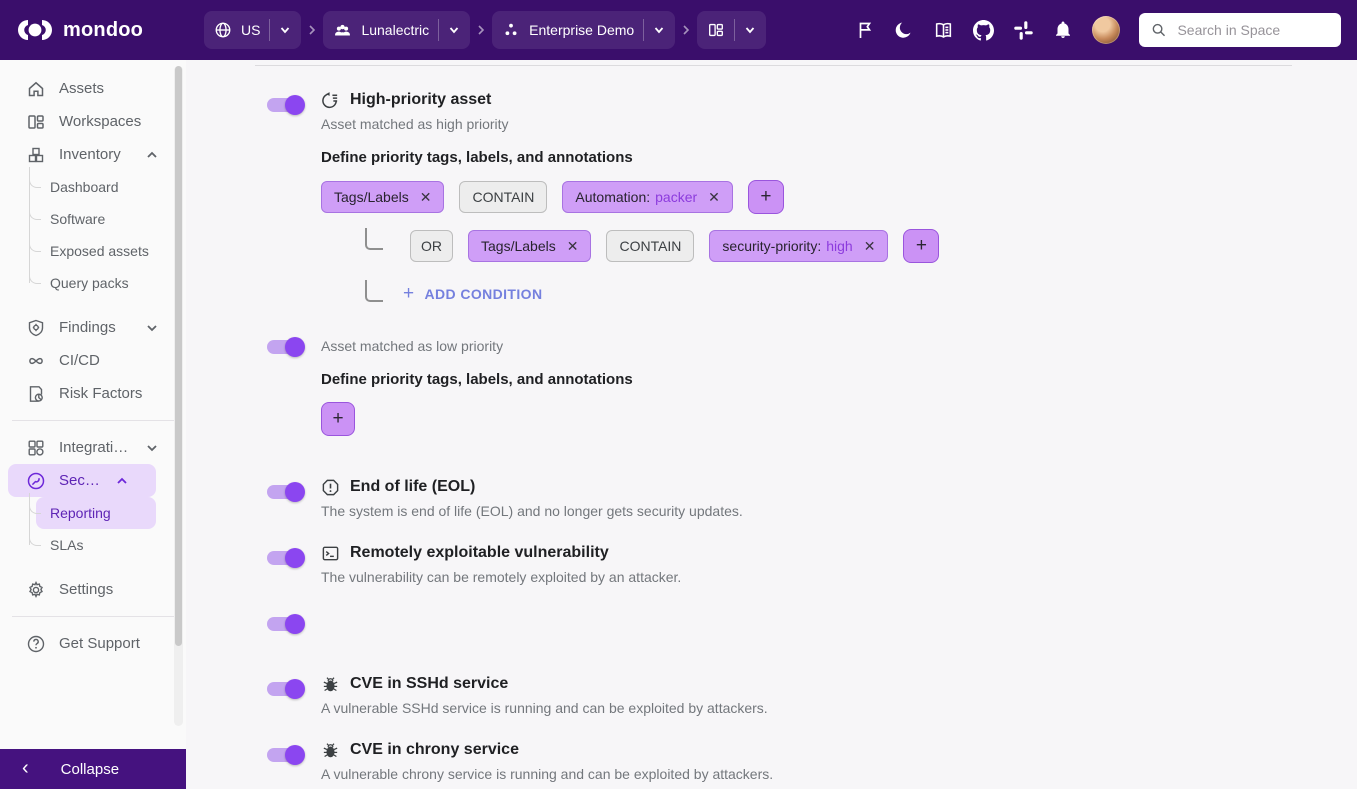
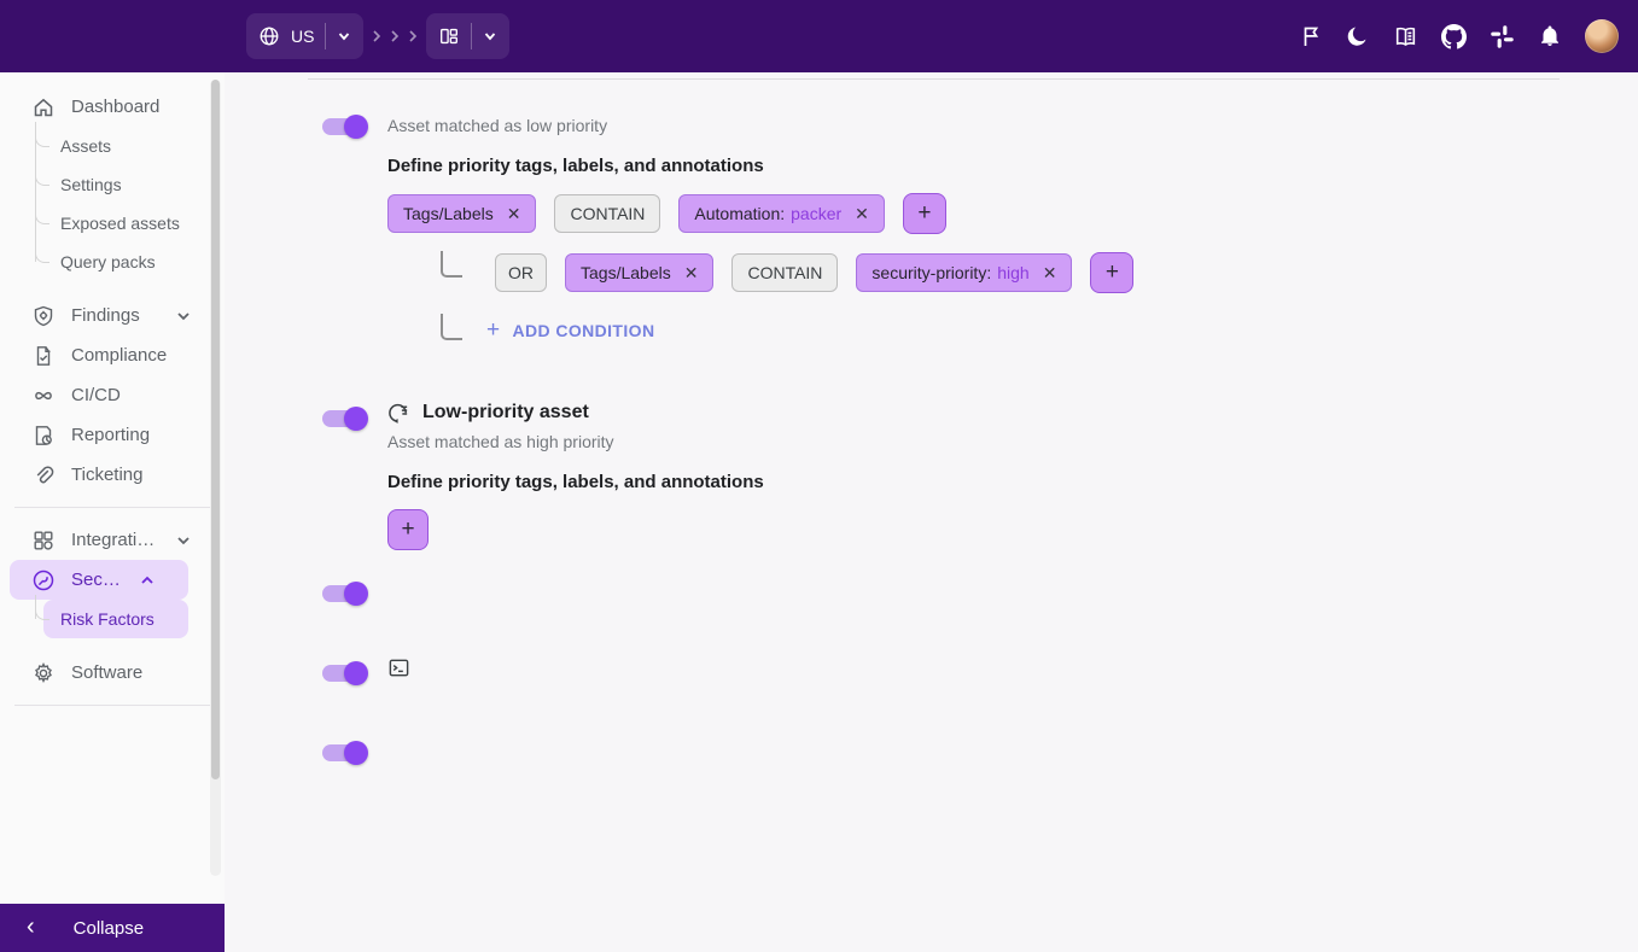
- mondoo
  US
- Lunalectric
- Enterprise Demo
- Search in Space
- Assets
+ Dashboard
- Workspaces
- Inventory
- Dashboard
+ Assets
- Software
+ Settings
  Exposed assets
  Query packs
  Findings
+ Compliance
  CI/CD
- Risk Factors
+ Reporting
+ Ticketing
  Integration
- Reporting
+ Risk Factors
- SLAs
- Settings
+ Software
- Get Support
  ‹
  Collapse
- High-priority asset
- Asset matched as high priority
+ Asset matched as low priority
  Define priority tags, labels, and annotations
  Tags/Labels
  ✕
  CONTAIN
  Automation:
  packer
  ✕
  +
  OR
  Tags/Labels
  ✕
  CONTAIN
  security-priority:
  high
  ✕
  +
  +
  ADD CONDITION
+ Low-priority asset
- Asset matched as low priority
+ Asset matched as high priority
  Define priority tags, labels, and annotations
  +
- End of life (EOL)
- The system is end of life (EOL) and no longer gets security updates.
- Remotely exploitable vulnerability
- The vulnerability can be remotely exploited by an attacker.
- CVE in SSHd service
- A vulnerable SSHd service is running and can be exploited by attackers.
- CVE in chrony service
- A vulnerable chrony service is running and can be exploited by attackers.
